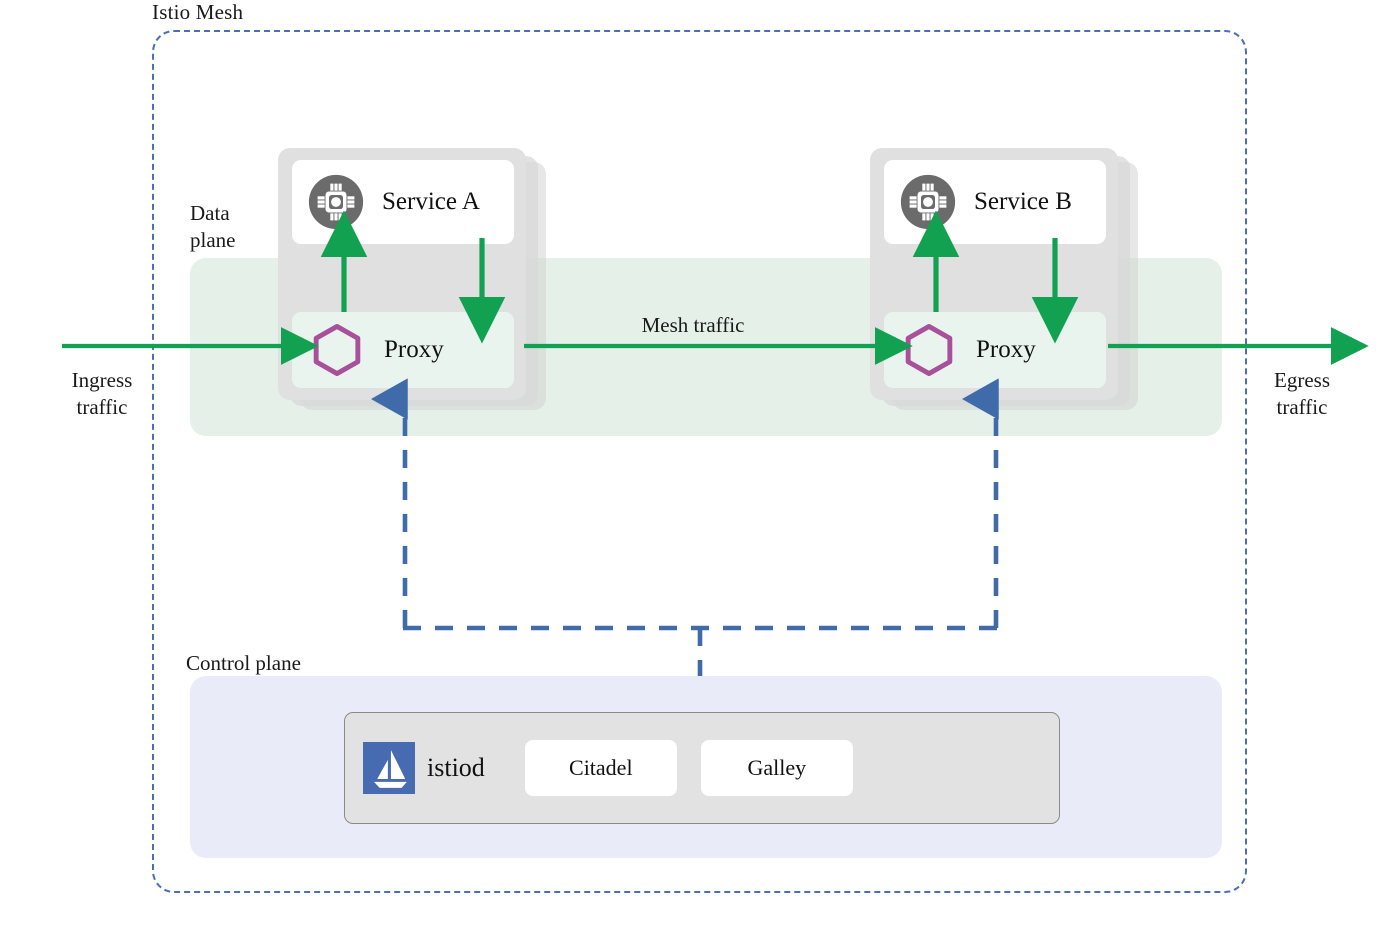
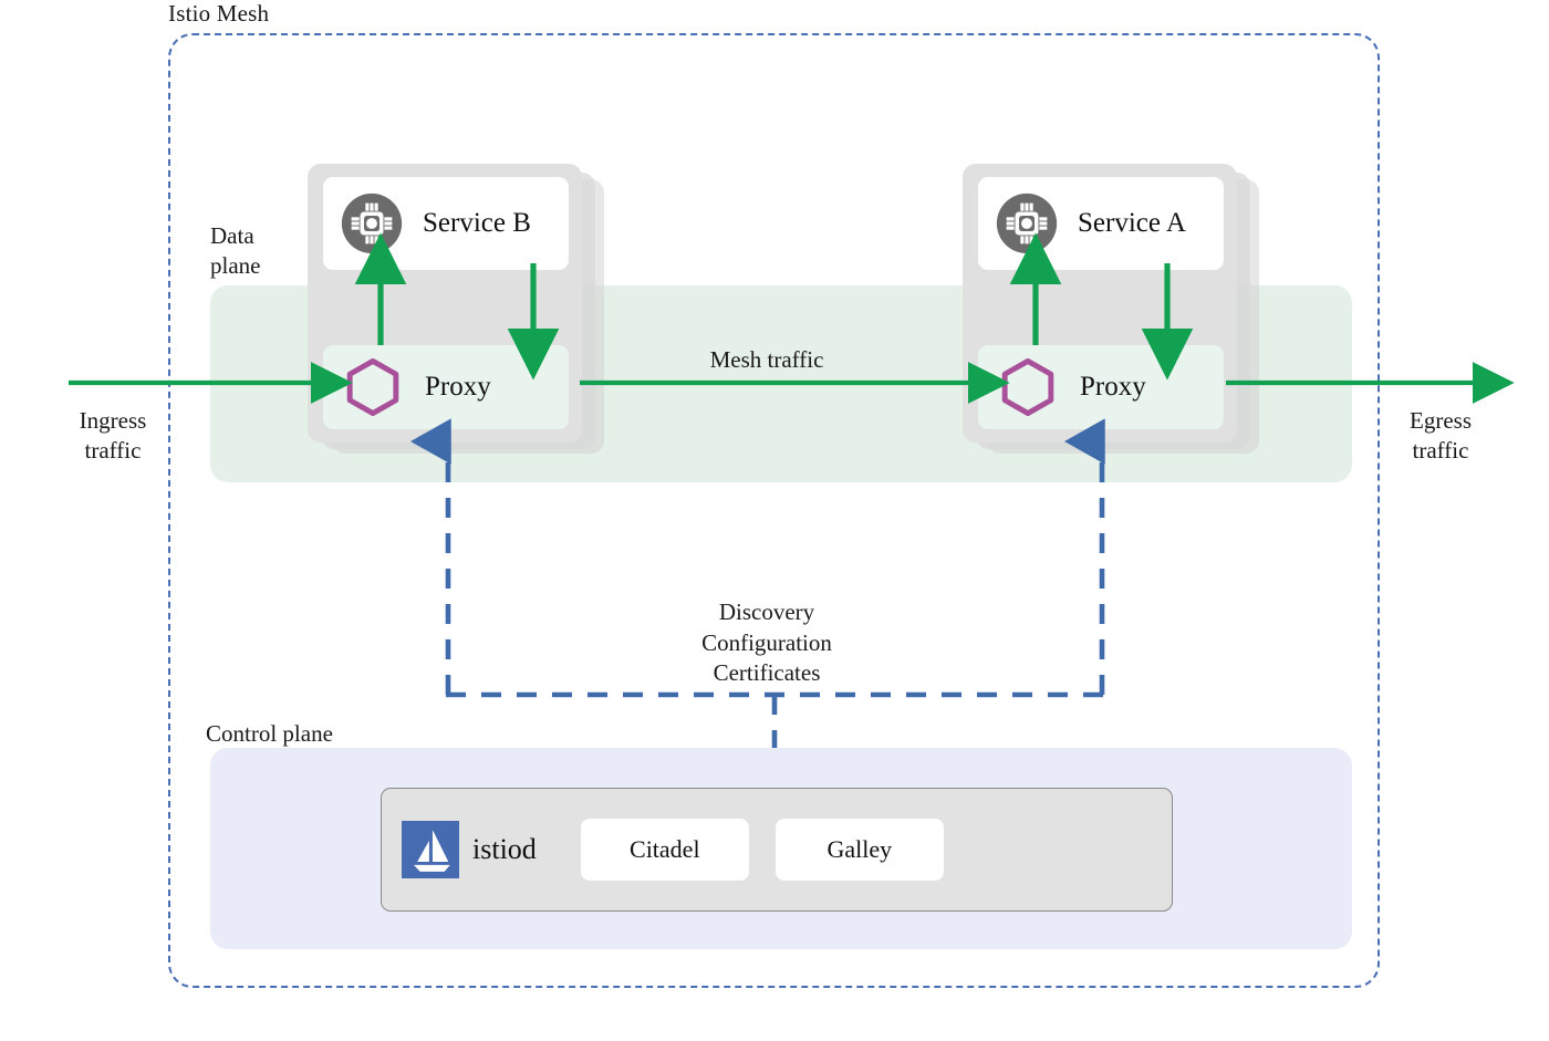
  Istio Mesh
  Data
  plane
- Service A
+ Service B
  Proxy
- Service B
+ Service A
  Proxy
  Ingress
  traffic
  Egress
  traffic
  Mesh traffic
+ Discovery
+ Configuration
+ Certificates
  Control plane
  istiod
  Citadel
  Galley
